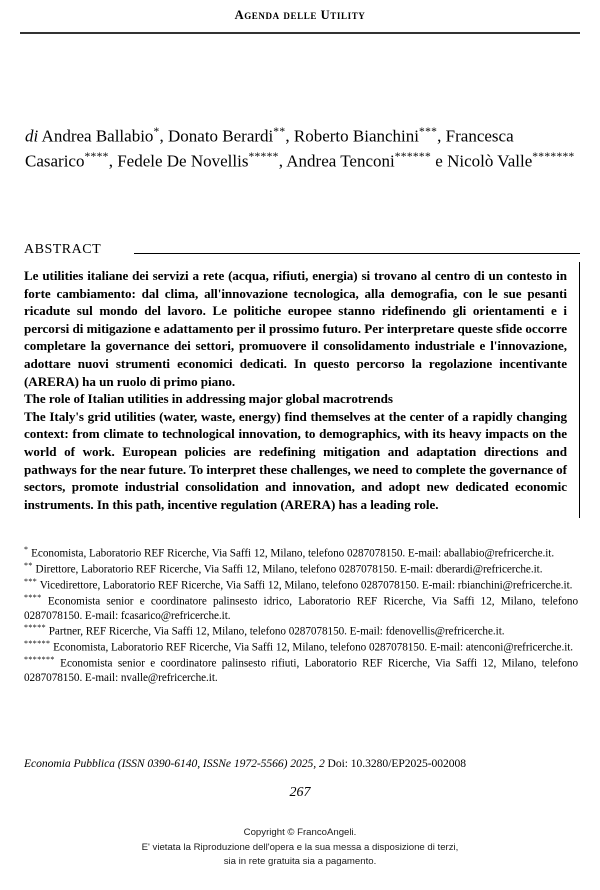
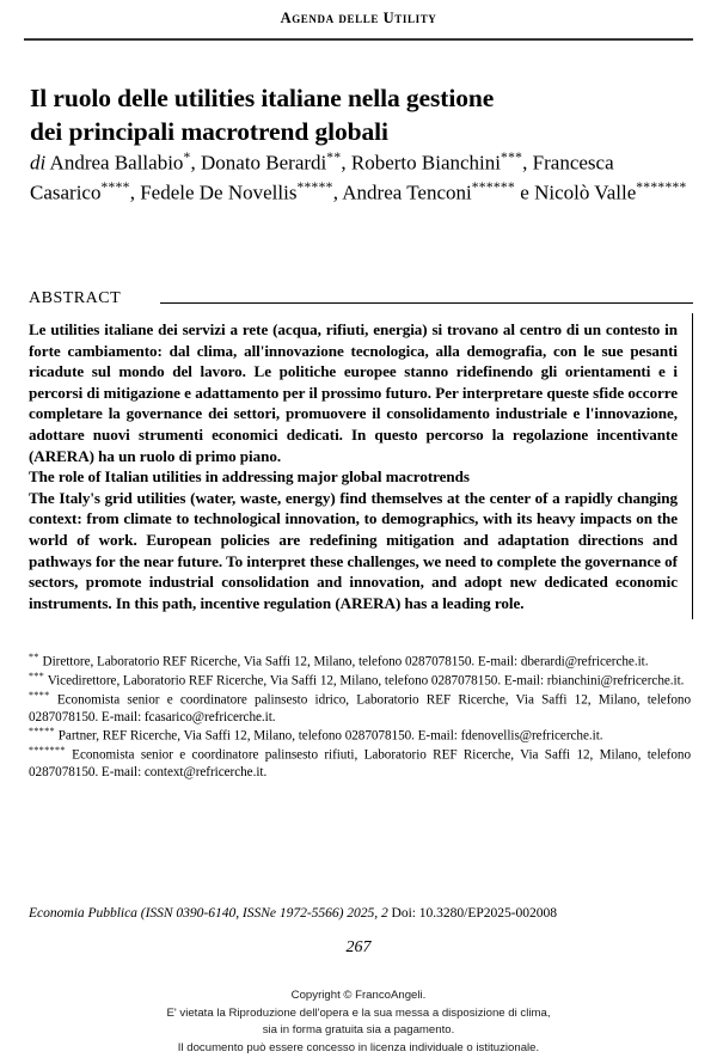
  Agenda delle Utility
+ Il ruolo delle utilities italiane nella gestione
+ dei principali macrotrend globali
  di Andrea Ballabio*, Donato Berardi**, Roberto Bianchini***, Francesca Casarico****, Fedele De Novellis*****, Andrea Tenconi****** e Nicolò Valle*******
  ABSTRACT
  Le utilities italiane dei servizi a rete (acqua, rifiuti, energia) si trovano al centro di un contesto in forte cambiamento: dal clima, all'innovazione tecnologica, alla demografia, con le sue pesanti ricadute sul mondo del lavoro. Le politiche europee stanno ridefinendo gli orientamenti e i percorsi di mitigazione e adattamento per il prossimo futuro. Per interpretare queste sfide occorre completare la governance dei settori, promuovere il consolidamento industriale e l'innovazione, adottare nuovi strumenti economici dedicati. In questo percorso la regolazione incentivante (ARERA) ha un ruolo di primo piano.
  The role of Italian utilities in addressing major global macrotrends
  The Italy's grid utilities (water, waste, energy) find themselves at the center of a rapidly changing context: from climate to technological innovation, to demographics, with its heavy impacts on the world of work. European policies are redefining mitigation and adaptation directions and pathways for the near future. To interpret these challenges, we need to complete the governance of sectors, promote industrial consolidation and innovation, and adopt new dedicated economic instruments. In this path, incentive regulation (ARERA) has a leading role.
- * Economista, Laboratorio REF Ricerche, Via Saffi 12, Milano, telefono 0287078150. E-mail: aballabio@refricerche.it.
  ** Direttore, Laboratorio REF Ricerche, Via Saffi 12, Milano, telefono 0287078150. E-mail: dberardi@refricerche.it.
  *** Vicedirettore, Laboratorio REF Ricerche, Via Saffi 12, Milano, telefono 0287078150. E-mail: rbianchini@refricerche.it.
  **** Economista senior e coordinatore palinsesto idrico, Laboratorio REF Ricerche, Via Saffi 12, Milano, telefono 0287078150. E-mail: fcasarico@refricerche.it.
  ***** Partner, REF Ricerche, Via Saffi 12, Milano, telefono 0287078150. E-mail: fdenovellis@refricerche.it.
- ****** Economista, Laboratorio REF Ricerche, Via Saffi 12, Milano, telefono 0287078150. E-mail: atenconi@refricerche.it.
- ******* Economista senior e coordinatore palinsesto rifiuti, Laboratorio REF Ricerche, Via Saffi 12, Milano, telefono 0287078150. E-mail: nvalle@refricerche.it.
+ ******* Economista senior e coordinatore palinsesto rifiuti, Laboratorio REF Ricerche, Via Saffi 12, Milano, telefono 0287078150. E-mail: context@refricerche.it.
  Economia Pubblica (ISSN 0390-6140, ISSNe 1972-5566) 2025, 2 Doi: 10.3280/EP2025-002008
  267
  Copyright © FrancoAngeli.
- E' vietata la Riproduzione dell'opera e la sua messa a disposizione di terzi,
+ E' vietata la Riproduzione dell'opera e la sua messa a disposizione di clima,
- sia in rete gratuita sia a pagamento.
+ sia in forma gratuita sia a pagamento.
+ Il documento può essere concesso in licenza individuale o istituzionale.
